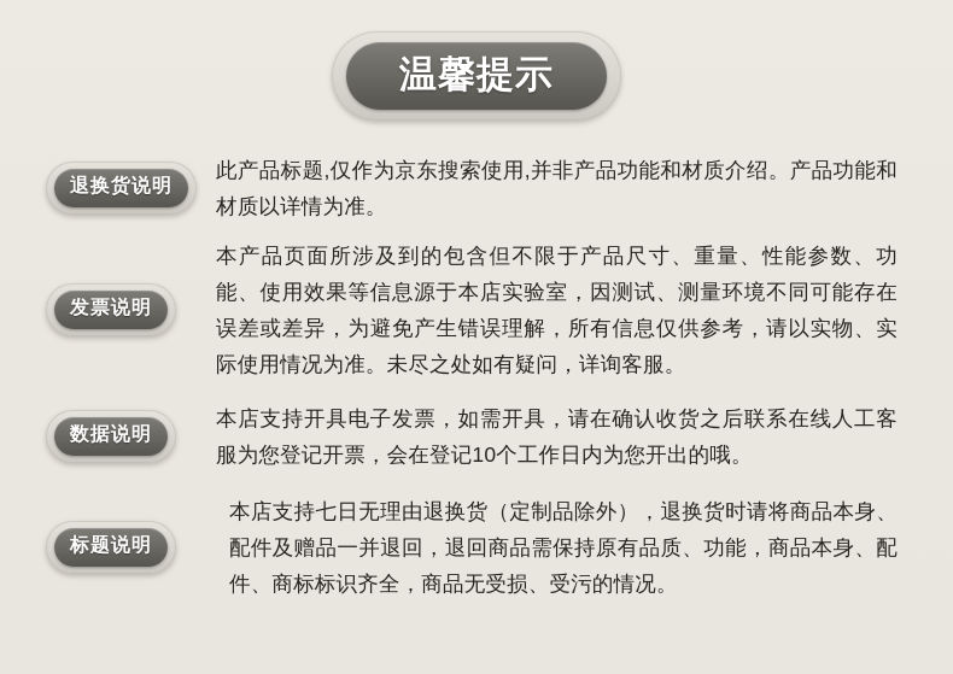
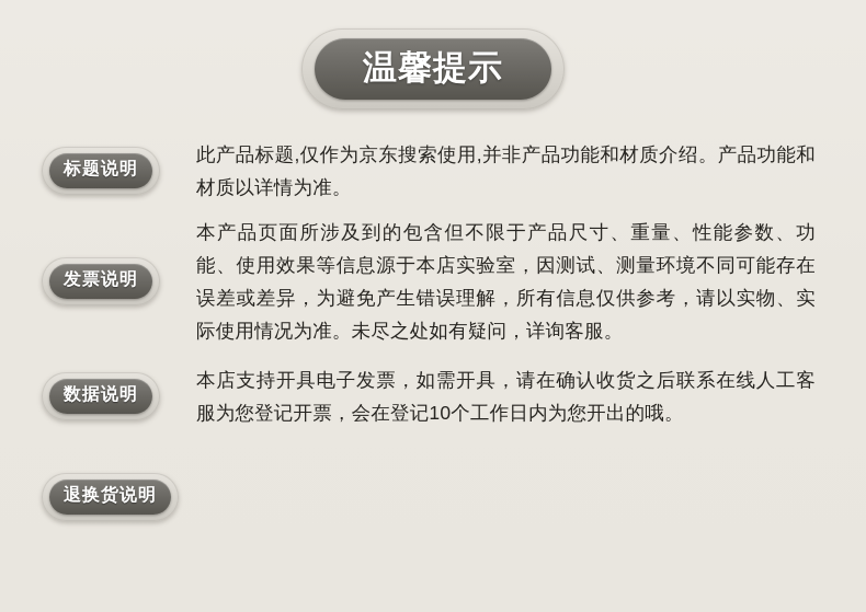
  温馨提示
- 退换货说明
+ 标题说明
  此产品标题,仅作为京东搜索使用,并非产品功能和材质介绍。产品功能和材质以详情为准。
  发票说明
  本产品页面所涉及到的包含但不限于产品尺寸、重量、性能参数、功能、使用效果等信息源于本店实验室，因测试、测量环境不同可能存在误差或差异，为避免产生错误理解，所有信息仅供参考，请以实物、实际使用情况为准。未尽之处如有疑问，详询客服。
  数据说明
  本店支持开具电子发票，如需开具，请在确认收货之后联系在线人工客服为您登记开票，会在登记10个工作日内为您开出的哦。
- 标题说明
+ 退换货说明
- 本店支持七日无理由退换货（定制品除外），退换货时请将商品本身、配件及赠品一并退回，退回商品需保持原有品质、功能，商品本身、配件、商标标识齐全，商品无受损、受污的情况。
